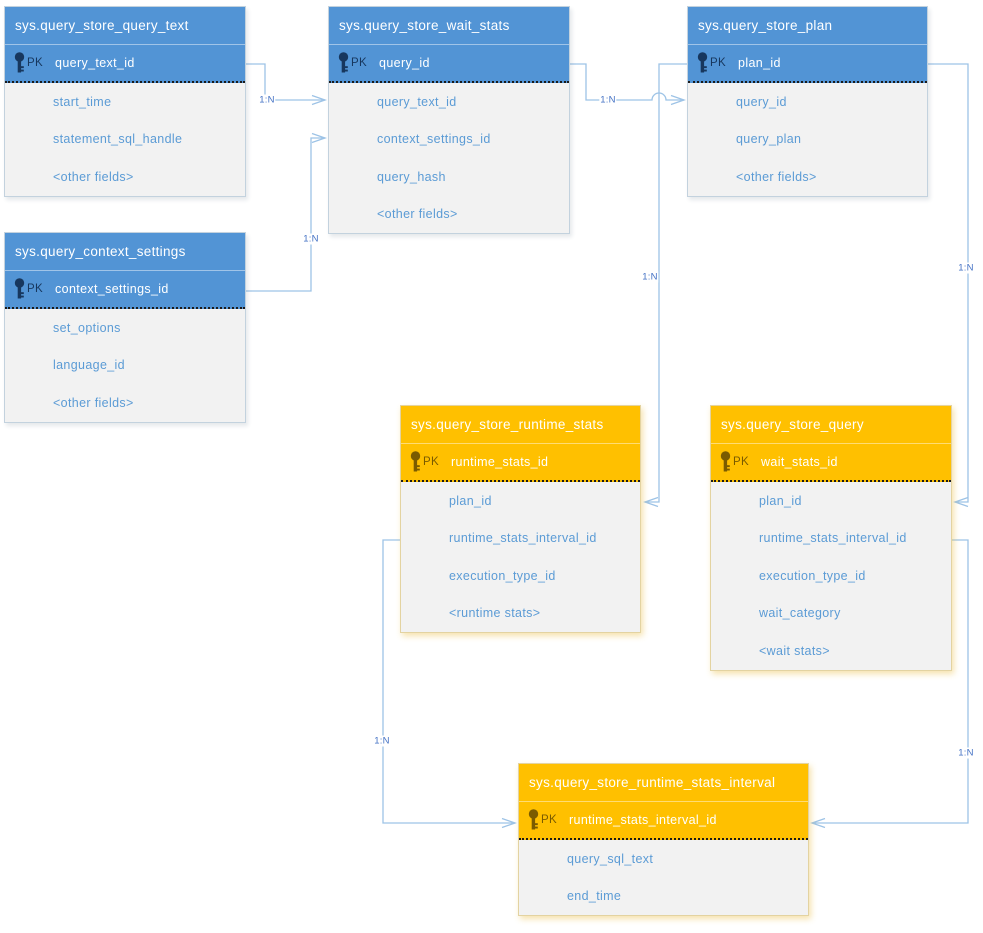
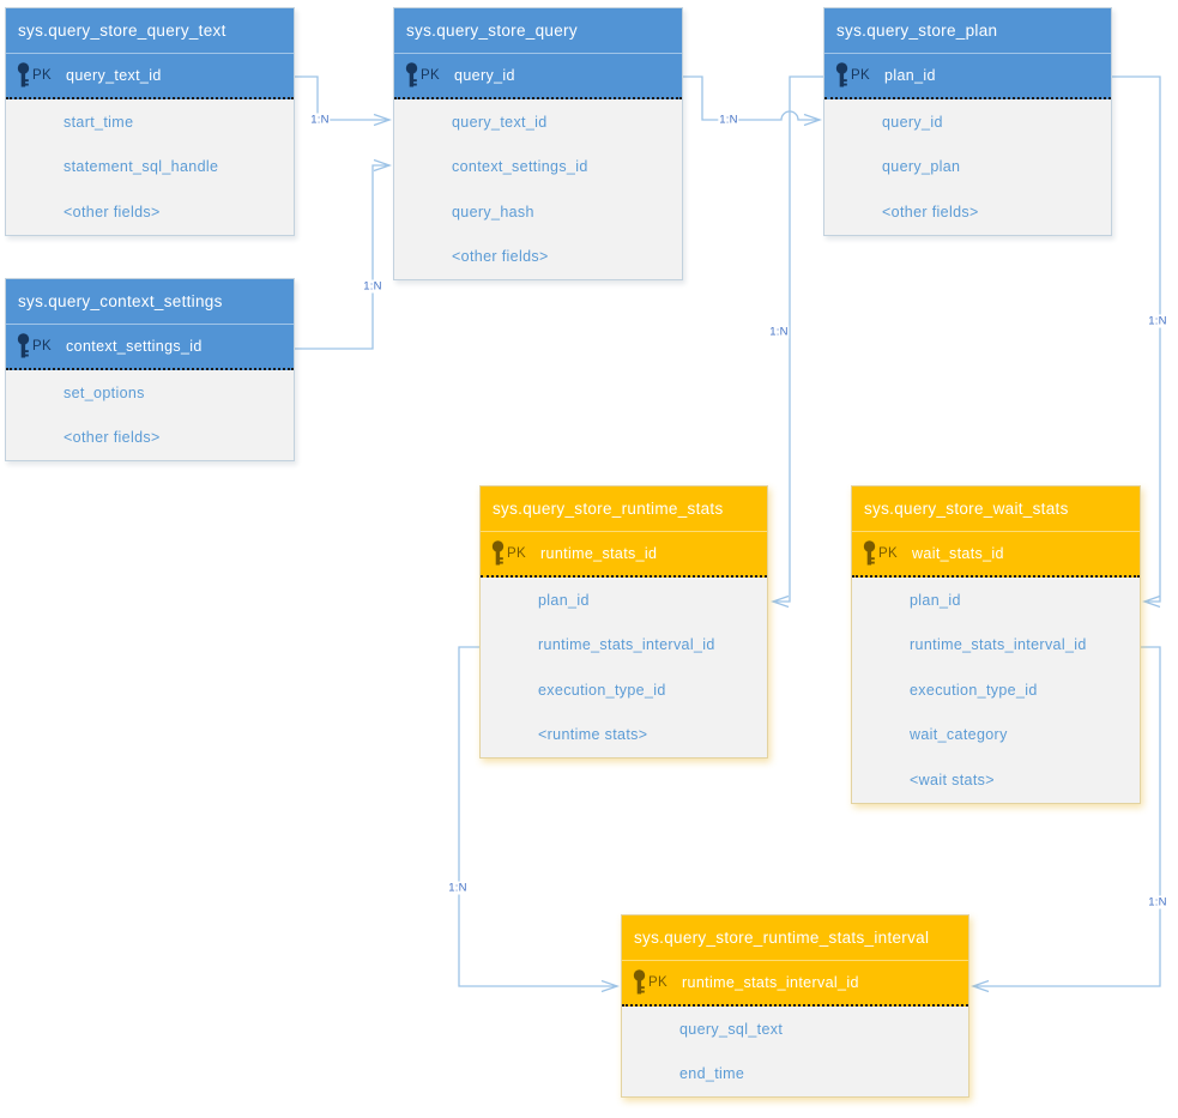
  1:N
  1:N
  1:N
  1:N
  1:N
  1:N
  1:N
  sys.query_store_query_text
  PK
  query_text_id
  start_time
  statement_sql_handle
  <other fields>
- sys.query_store_wait_stats
+ sys.query_store_query
  PK
  query_id
  query_text_id
  context_settings_id
  query_hash
  <other fields>
  sys.query_store_plan
  PK
  plan_id
  query_id
  query_plan
  <other fields>
  sys.query_context_settings
  PK
  context_settings_id
  set_options
- language_id
  <other fields>
  sys.query_store_runtime_stats
  PK
  runtime_stats_id
  plan_id
  runtime_stats_interval_id
  execution_type_id
  <runtime stats>
- sys.query_store_query
+ sys.query_store_wait_stats
  PK
  wait_stats_id
  plan_id
  runtime_stats_interval_id
  execution_type_id
  wait_category
  <wait stats>
  sys.query_store_runtime_stats_interval
  PK
  runtime_stats_interval_id
  query_sql_text
  end_time
